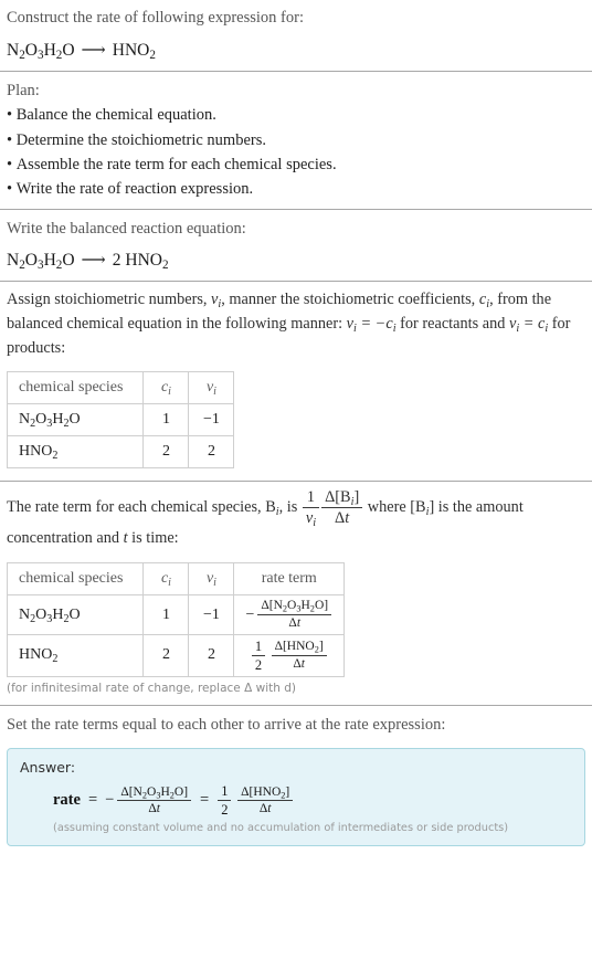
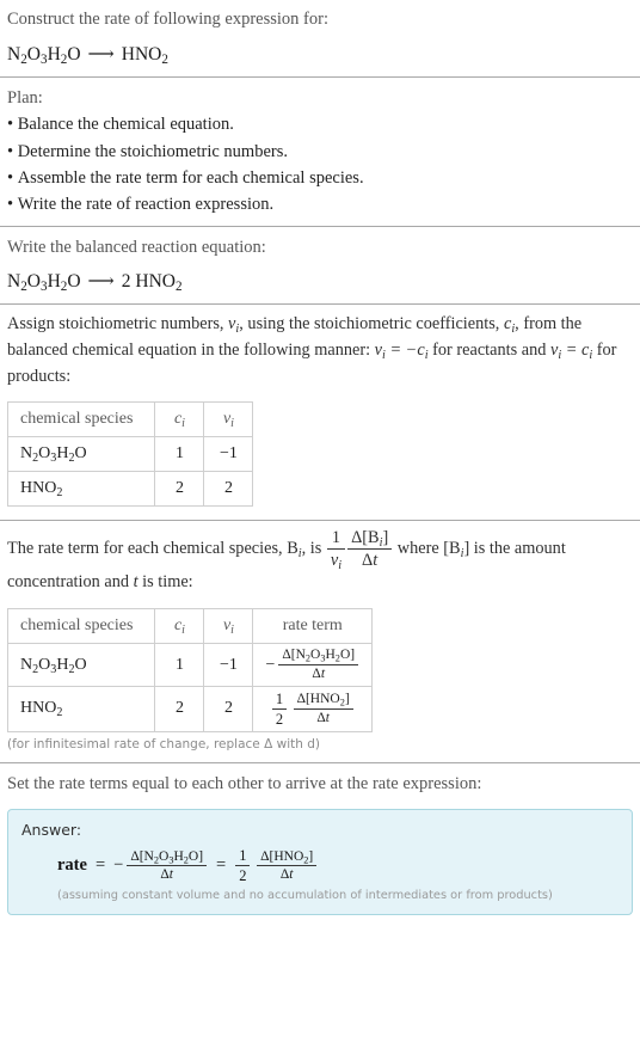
  Construct the rate of following expression for:
  N2O3H2O ⟶ HNO2
  Plan:
  Balance the chemical equation.
  Determine the stoichiometric numbers.
  Assemble the rate term for each chemical species.
  Write the rate of reaction expression.
  Write the balanced reaction equation:
  N2O3H2O ⟶ 2 HNO2
- Assign stoichiometric numbers, νi, manner the stoichiometric coefficients, ci, from the balanced chemical equation in the following manner: νi = −ci for reactants and νi = ci for products:
+ Assign stoichiometric numbers, νi, using the stoichiometric coefficients, ci, from the balanced chemical equation in the following manner: νi = −ci for reactants and νi = ci for products:
  chemical species	ci	νi
  N2O3H2O	1	−1
  HNO2	2	2
  The rate term for each chemical species, Bi, is
  1
  νi
  Δ[Bi]
  Δt
  where [Bi] is the amount concentration and t is time:
  chemical species	ci	νi	rate term
  N2O3H2O	1	−1	−Δ[N2O3H2O]Δt
  HNO2	2	2	12 Δ[HNO2]Δt
  (for infinitesimal rate of change, replace Δ with d)
  Set the rate terms equal to each other to arrive at the rate expression:
  Answer:
  rate = −
  Δ[N2O3H2O]
  Δt
  =
  1
  2
  Δ[HNO2]
  Δt
- (assuming constant volume and no accumulation of intermediates or side products)
+ (assuming constant volume and no accumulation of intermediates or from products)
